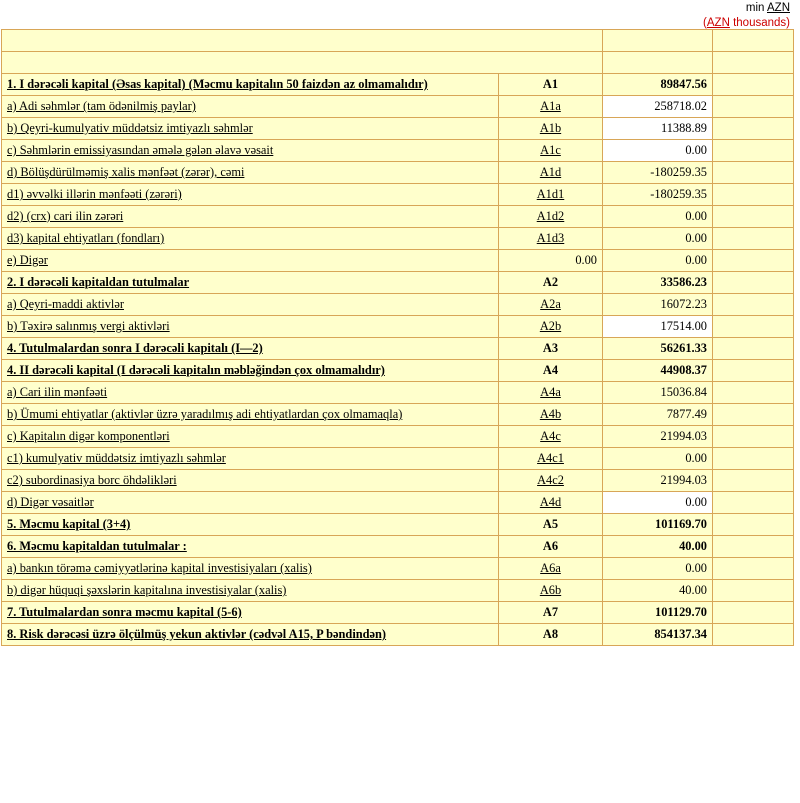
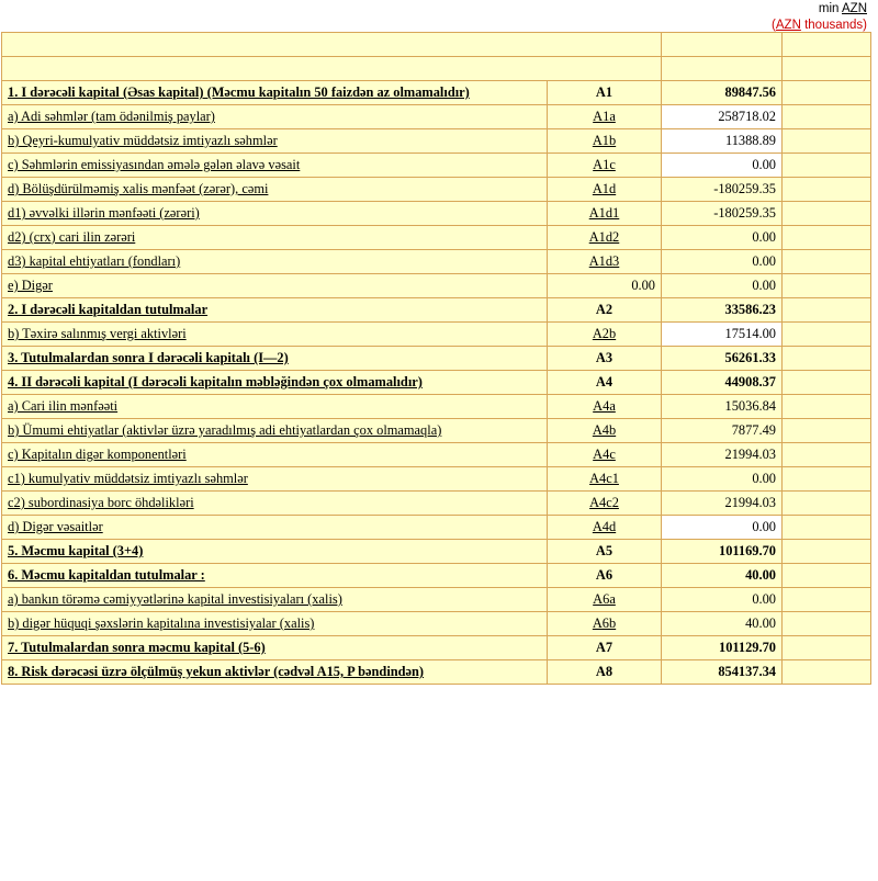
  min AZN
  (AZN thousands)
  1. I dərəcəli kapital (Əsas kapital) (Məcmu kapitalın 50 faizdən az olmamalıdır)	A1	89847.56
  a) Adi səhmlər (tam ödənilmiş paylar)	A1a	258718.02
  b) Qeyri-kumulyativ müddətsiz imtiyazlı səhmlər	A1b	11388.89
  c) Səhmlərin emissiyasından əmələ gələn əlavə vəsait	A1c	0.00
  d) Bölüşdürülməmiş xalis mənfəət (zərər), cəmi	A1d	-180259.35
  d1) əvvəlki illərin mənfəəti (zərəri)	A1d1	-180259.35
  d2) (crx) cari ilin zərəri	A1d2	0.00
  d3) kapital ehtiyatları (fondları)	A1d3	0.00
  e) Digər	0.00	0.00
  2. I dərəcəli kapitaldan tutulmalar	A2	33586.23
- a) Qeyri-maddi aktivlər	A2a	16072.23
  b) Təxirə salınmış vergi aktivləri	A2b	17514.00
- 4. Tutulmalardan sonra I dərəcəli kapitalı (I—2)	A3	56261.33
+ 3. Tutulmalardan sonra I dərəcəli kapitalı (I—2)	A3	56261.33
  4. II dərəcəli kapital (I dərəcəli kapitalın məbləğindən çox olmamalıdır)	A4	44908.37
  a) Cari ilin mənfəəti	A4a	15036.84
  b) Ümumi ehtiyatlar (aktivlər üzrə yaradılmış adi ehtiyatlardan çox olmamaqla)	A4b	7877.49
  c) Kapitalın digər komponentləri	A4c	21994.03
  c1) kumulyativ müddətsiz imtiyazlı səhmlər	A4c1	0.00
  c2) subordinasiya borc öhdəlikləri	A4c2	21994.03
  d) Digər vəsaitlər	A4d	0.00
  5. Məcmu kapital (3+4)	A5	101169.70
  6. Məcmu kapitaldan tutulmalar :	A6	40.00
  a) bankın törəmə cəmiyyətlərinə kapital investisiyaları (xalis)	A6a	0.00
  b) digər hüquqi şəxslərin kapitalına investisiyalar (xalis)	A6b	40.00
  7. Tutulmalardan sonra məcmu kapital (5-6)	A7	101129.70
  8. Risk dərəcəsi üzrə ölçülmüş yekun aktivlər (cədvəl A15, P bəndindən)	A8	854137.34
